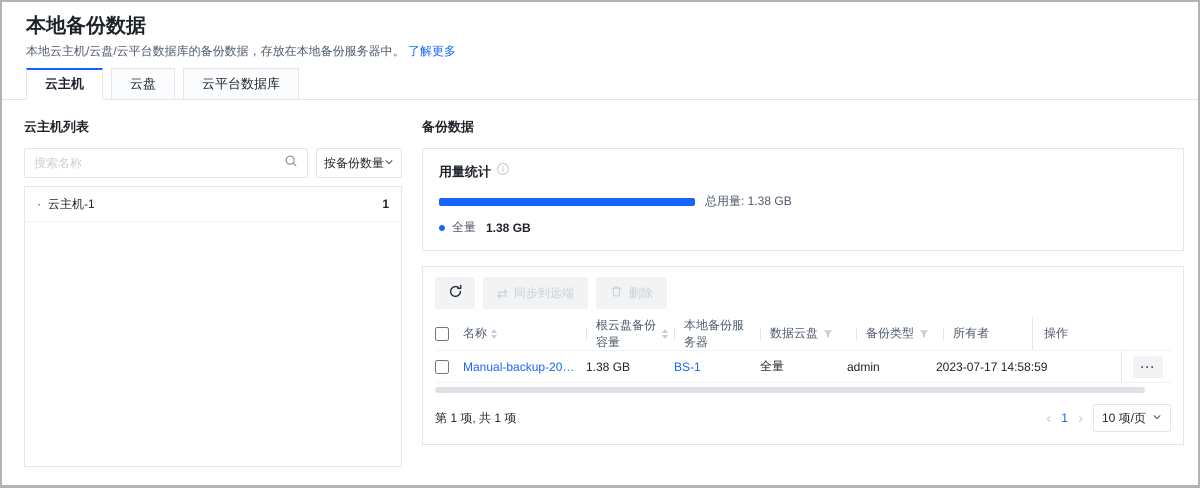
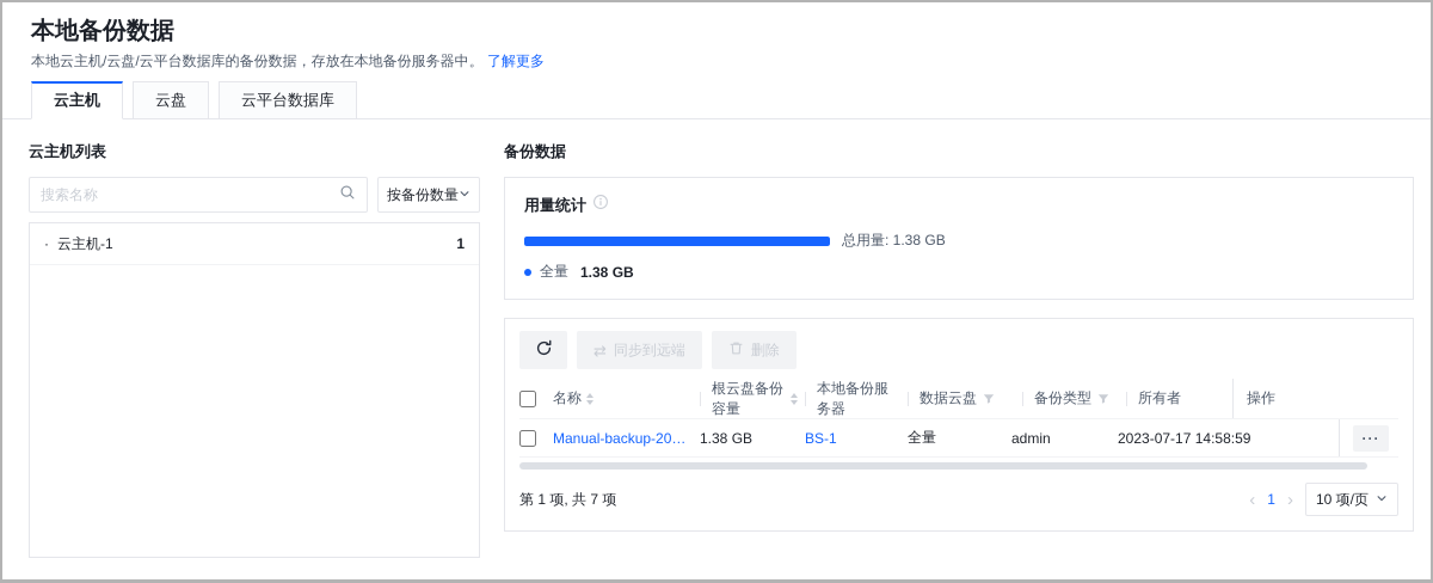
  本地备份数据
  本地云主机/云盘/云平台数据库的备份数据，存放在本地备份服务器中。 了解更多
  云主机
  云盘
  云平台数据库
  云主机列表
  搜索名称
  按备份数量
  云主机-1
  1
  备份数据
  用量统计
  总用量: 1.38 GB
  全量
  1.38 GB
  ⇄
  同步到远端
  删除
  名称
  根云盘备份容量
  本地备份服务器
  数据云盘
  备份类型
  所有者
  操作
  Manual-backup-2023-
  1.38 GB
  BS-1
  全量
  admin
  2023-07-17 14:58:59
  ···
- 第 1 项, 共 1 项
+ 第 1 项, 共 7 项
  ‹
  1
  ›
  10 项/页
